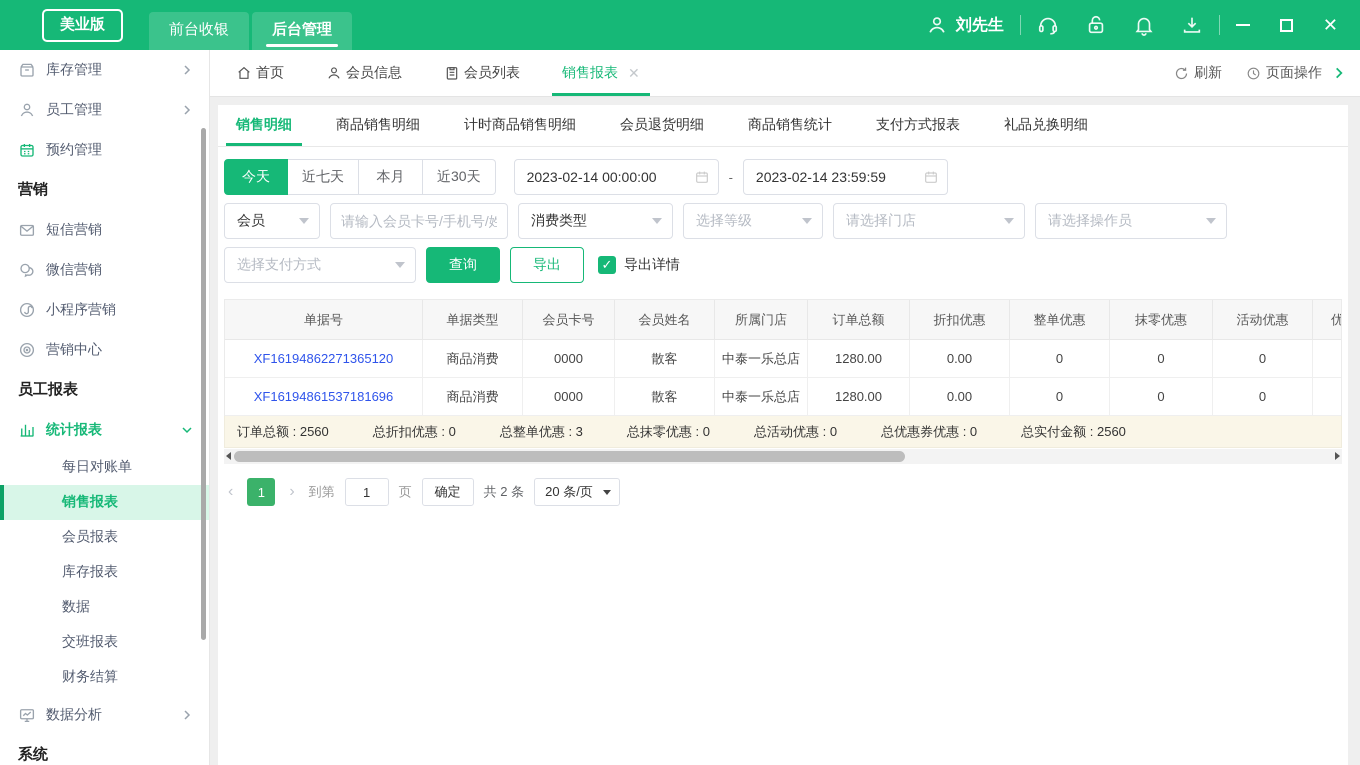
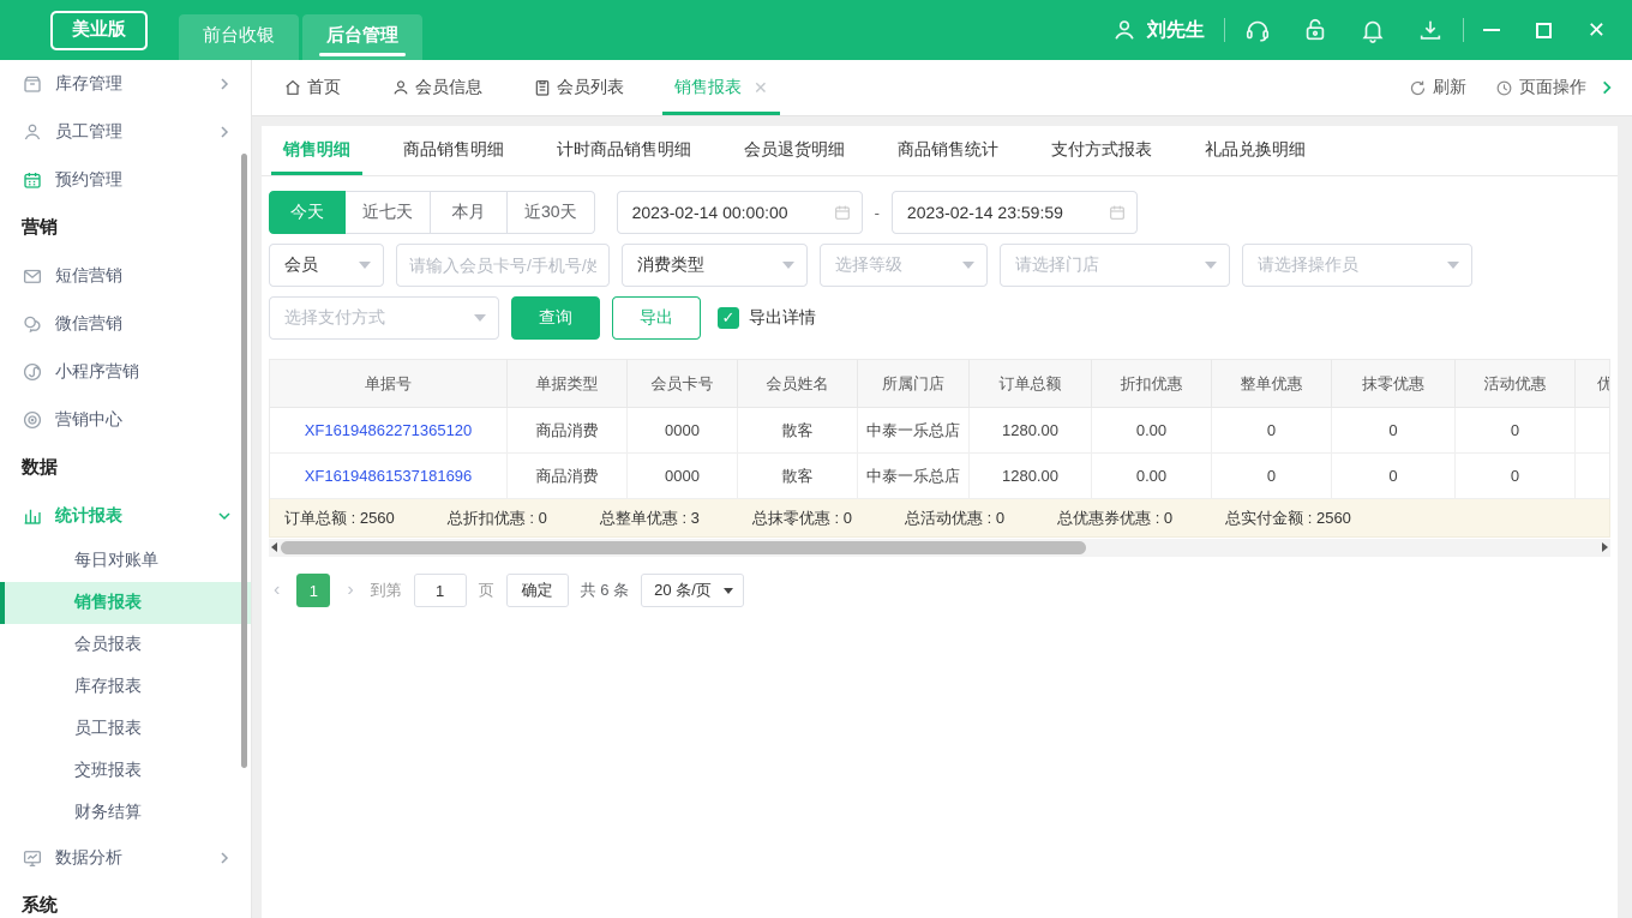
  美业版
  前台收银
  后台管理
  刘先生
  ✕
  库存管理
  员工管理
  预约管理
  营销
  短信营销
  微信营销
  小程序营销
  营销中心
- 员工报表
+ 数据
  统计报表
  每日对账单
  销售报表
  会员报表
  库存报表
- 数据
+ 员工报表
  交班报表
  财务结算
  数据分析
  系统
  首页
  会员信息
  会员列表
  销售报表
  ✕
  刷新
  页面操作
  销售明细
  商品销售明细
  计时商品销售明细
  会员退货明细
  商品销售统计
  支付方式报表
  礼品兑换明细
  今天
  近七天
  本月
  近30天
  2023-02-14 00:00:00
  -
  2023-02-14 23:59:59
  会员
  请输入会员卡号/手机号/姓
  消费类型
  选择等级
  请选择门店
  请选择操作员
  选择支付方式
  查询
  导出
  ✓
  导出详情
  单据号
  单据类型
  会员卡号
  会员姓名
  所属门店
  订单总额
  折扣优惠
  整单优惠
  抹零优惠
  活动优惠
  XF16194862271365120
  商品消费
  0000
  散客
  中泰一乐总店
  1280.00
  0.00
  0
  0
  0
  XF16194861537181696
  商品消费
  0000
  散客
  中泰一乐总店
  1280.00
  0.00
  0
  0
  0
  订单总额 : 2560
  总折扣优惠 : 0
  总整单优惠 : 3
  总抹零优惠 : 0
  总活动优惠 : 0
  总优惠券优惠 : 0
  总实付金额 : 2560
  ‹
  1
  ›
  到第
  1
  页
  确定
- 共 2 条
+ 共 6 条
  20 条/页
